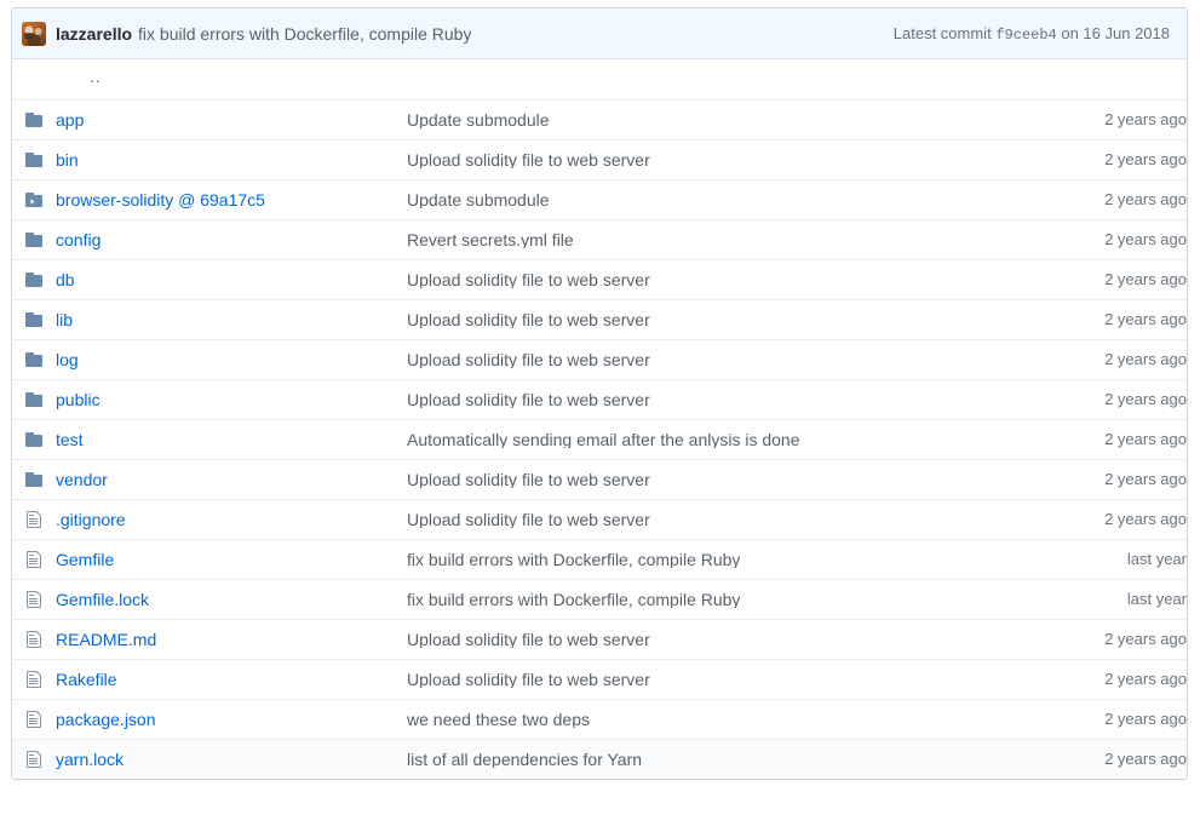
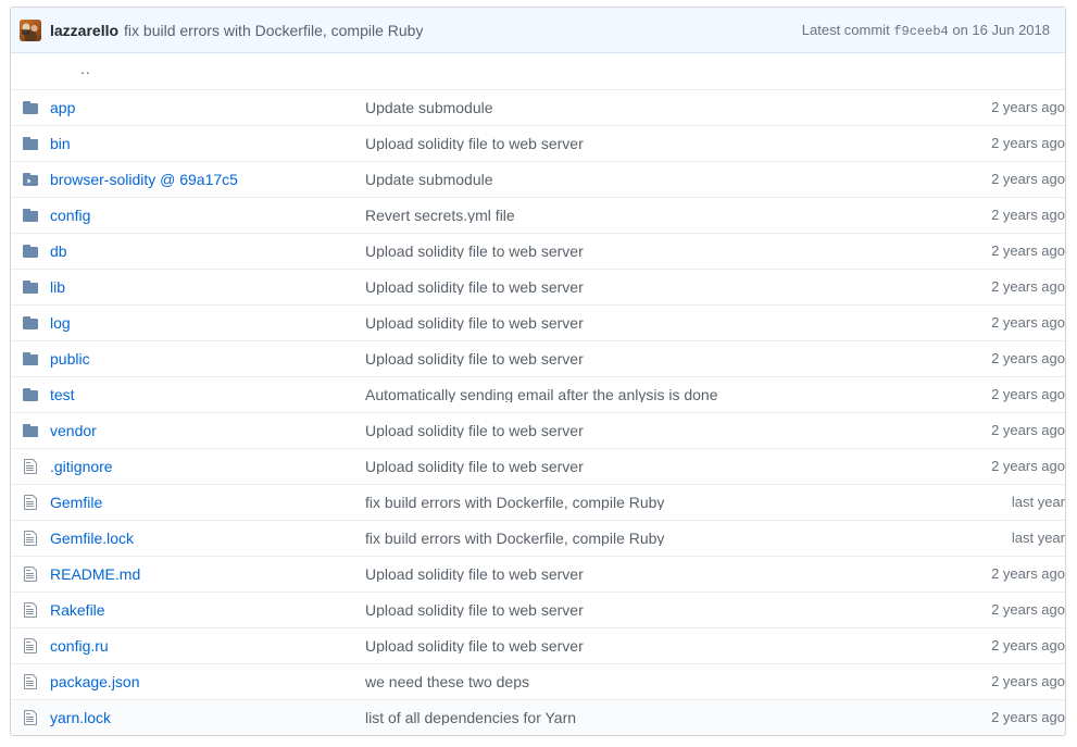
  lazzarello
  fix build errors with Dockerfile, compile Ruby
  Latest commit f9ceeb4 on 16 Jun 2018
  	..
  	app	Update submodule	2 years ago
  	bin	Upload solidity file to web server	2 years ago
  	browser-solidity @ 69a17c5	Update submodule	2 years ago
  	config	Revert secrets.yml file	2 years ago
  	db	Upload solidity file to web server	2 years ago
  	lib	Upload solidity file to web server	2 years ago
  	log	Upload solidity file to web server	2 years ago
  	public	Upload solidity file to web server	2 years ago
  	test	Automatically sending email after the anlysis is done	2 years ago
  	vendor	Upload solidity file to web server	2 years ago
  	.gitignore	Upload solidity file to web server	2 years ago
  	Gemfile	fix build errors with Dockerfile, compile Ruby	last year
  	Gemfile.lock	fix build errors with Dockerfile, compile Ruby	last year
  	README.md	Upload solidity file to web server	2 years ago
  	Rakefile	Upload solidity file to web server	2 years ago
+ 	config.ru	Upload solidity file to web server	2 years ago
  	package.json	we need these two deps	2 years ago
  	yarn.lock	list of all dependencies for Yarn	2 years ago
